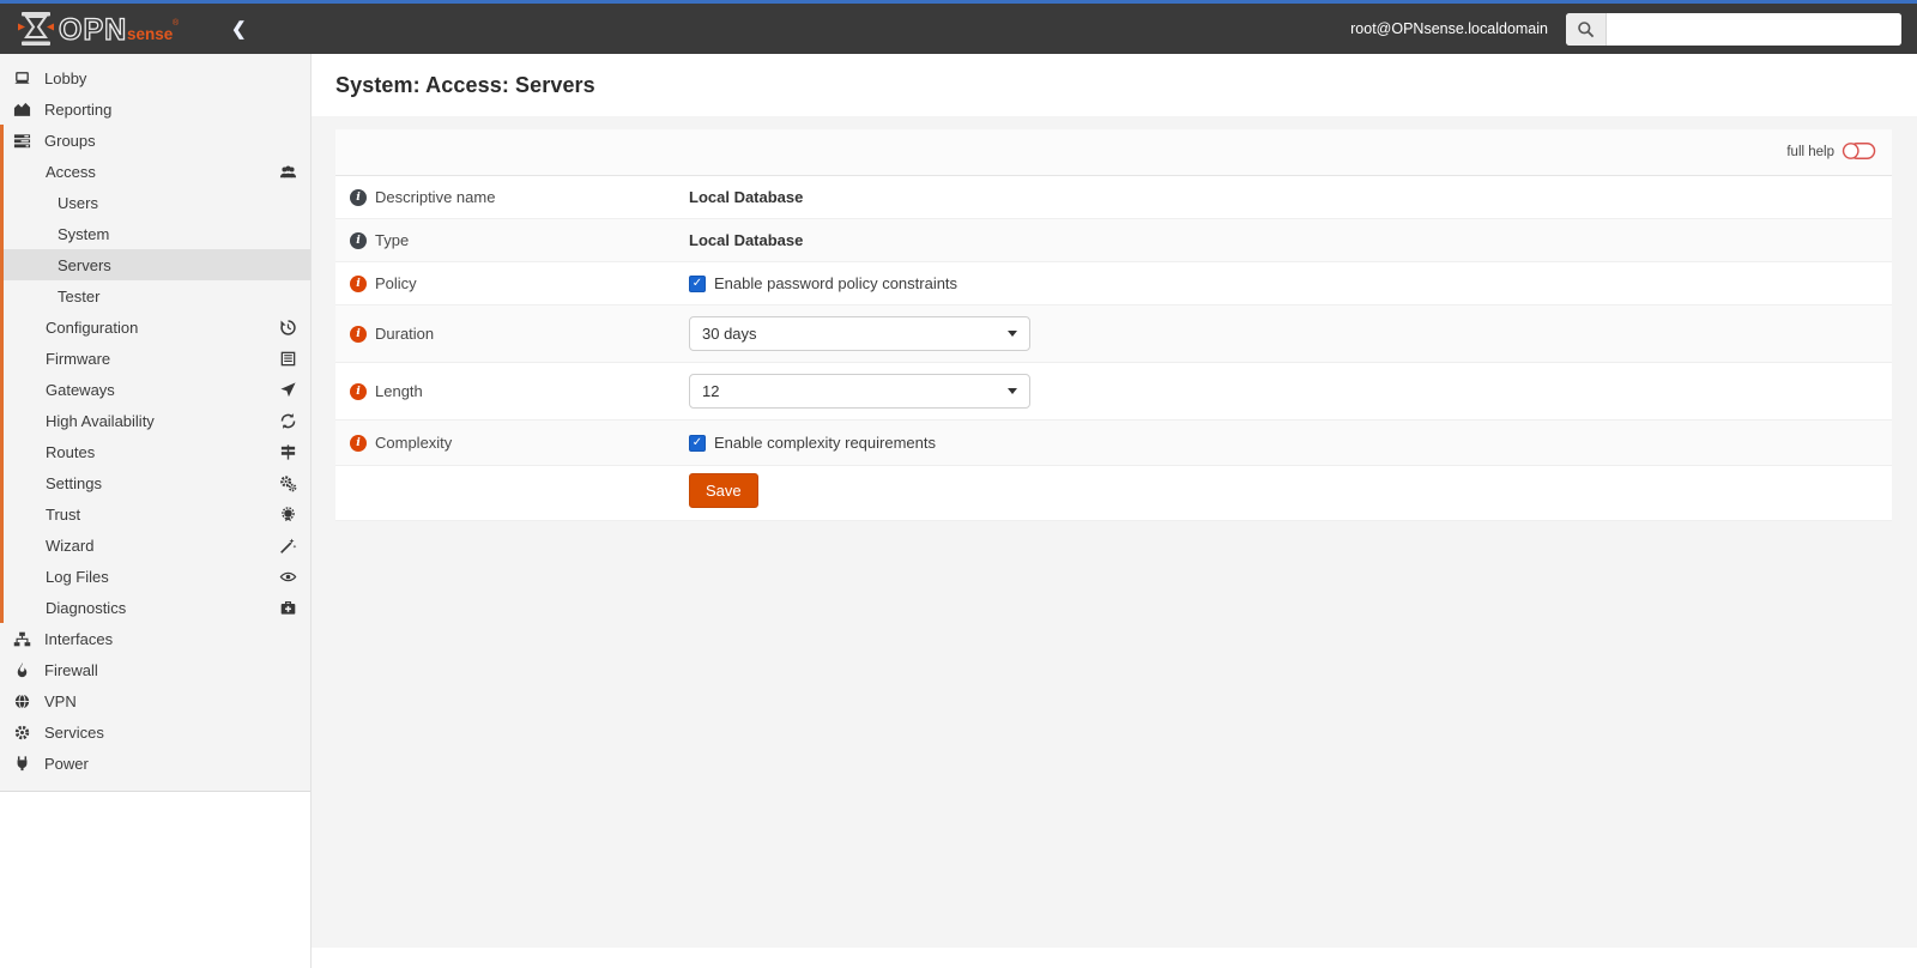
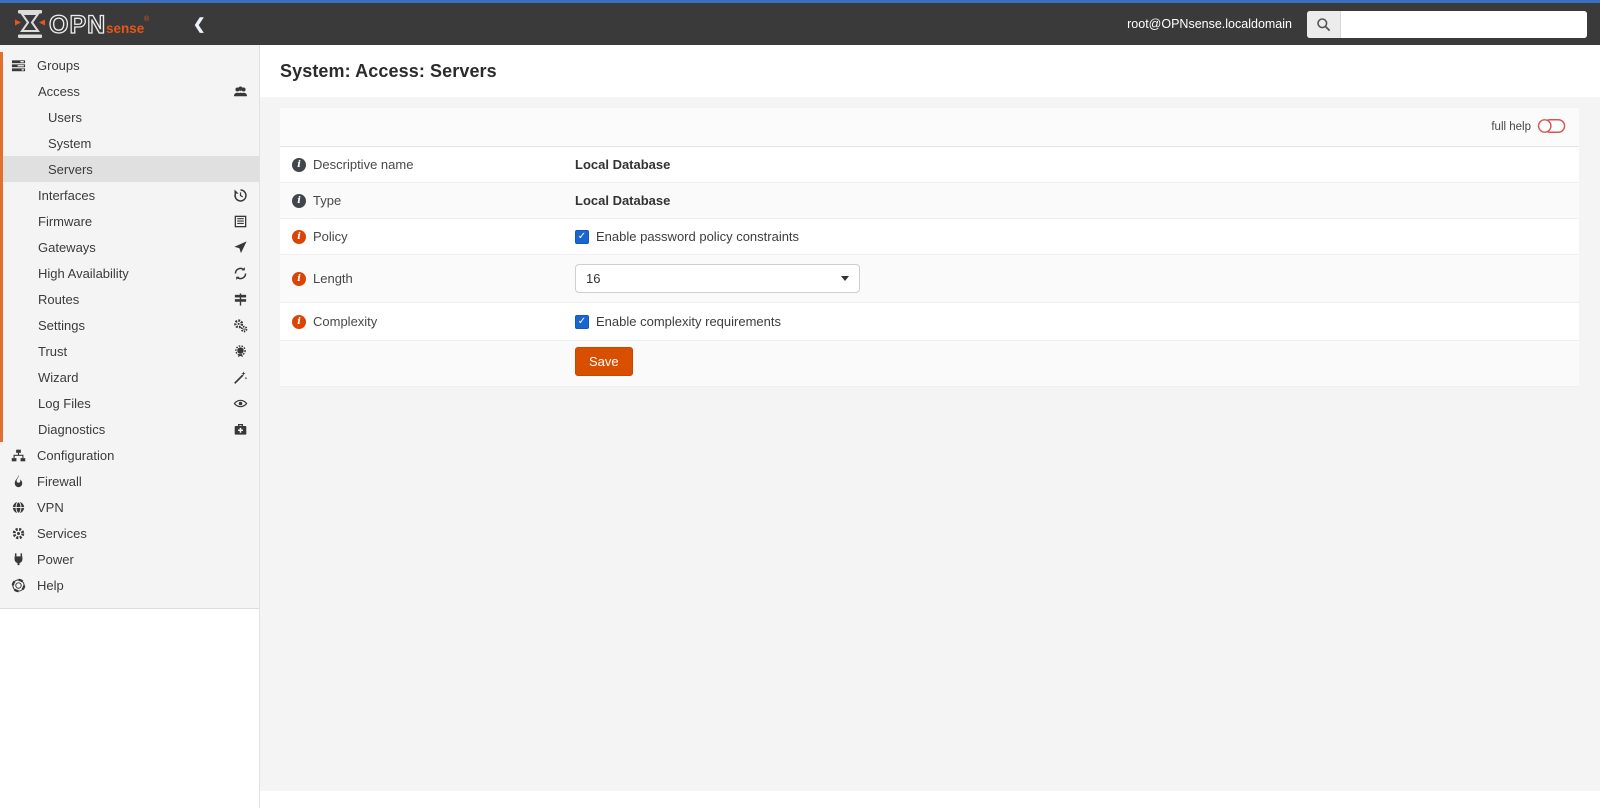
  OPN
  sense
  ❮
  root@OPNsense.localdomain
- Lobby
- Reporting
  Groups
  Access
  Users
  System
  Servers
- Tester
- Configuration
+ Interfaces
  Firmware
  Gateways
  High Availability
  Routes
  Settings
  Trust
  Wizard
  Log Files
  Diagnostics
- Interfaces
+ Configuration
  Firewall
  VPN
  Services
  Power
+ Help
  System: Access: Servers
  full help
  Descriptive name
  Local Database
  Type
  Local Database
  Policy
  Enable password policy constraints
- Duration
- 30 days
  Length
- 12
+ 16
  Complexity
  Enable complexity requirements
  Save
